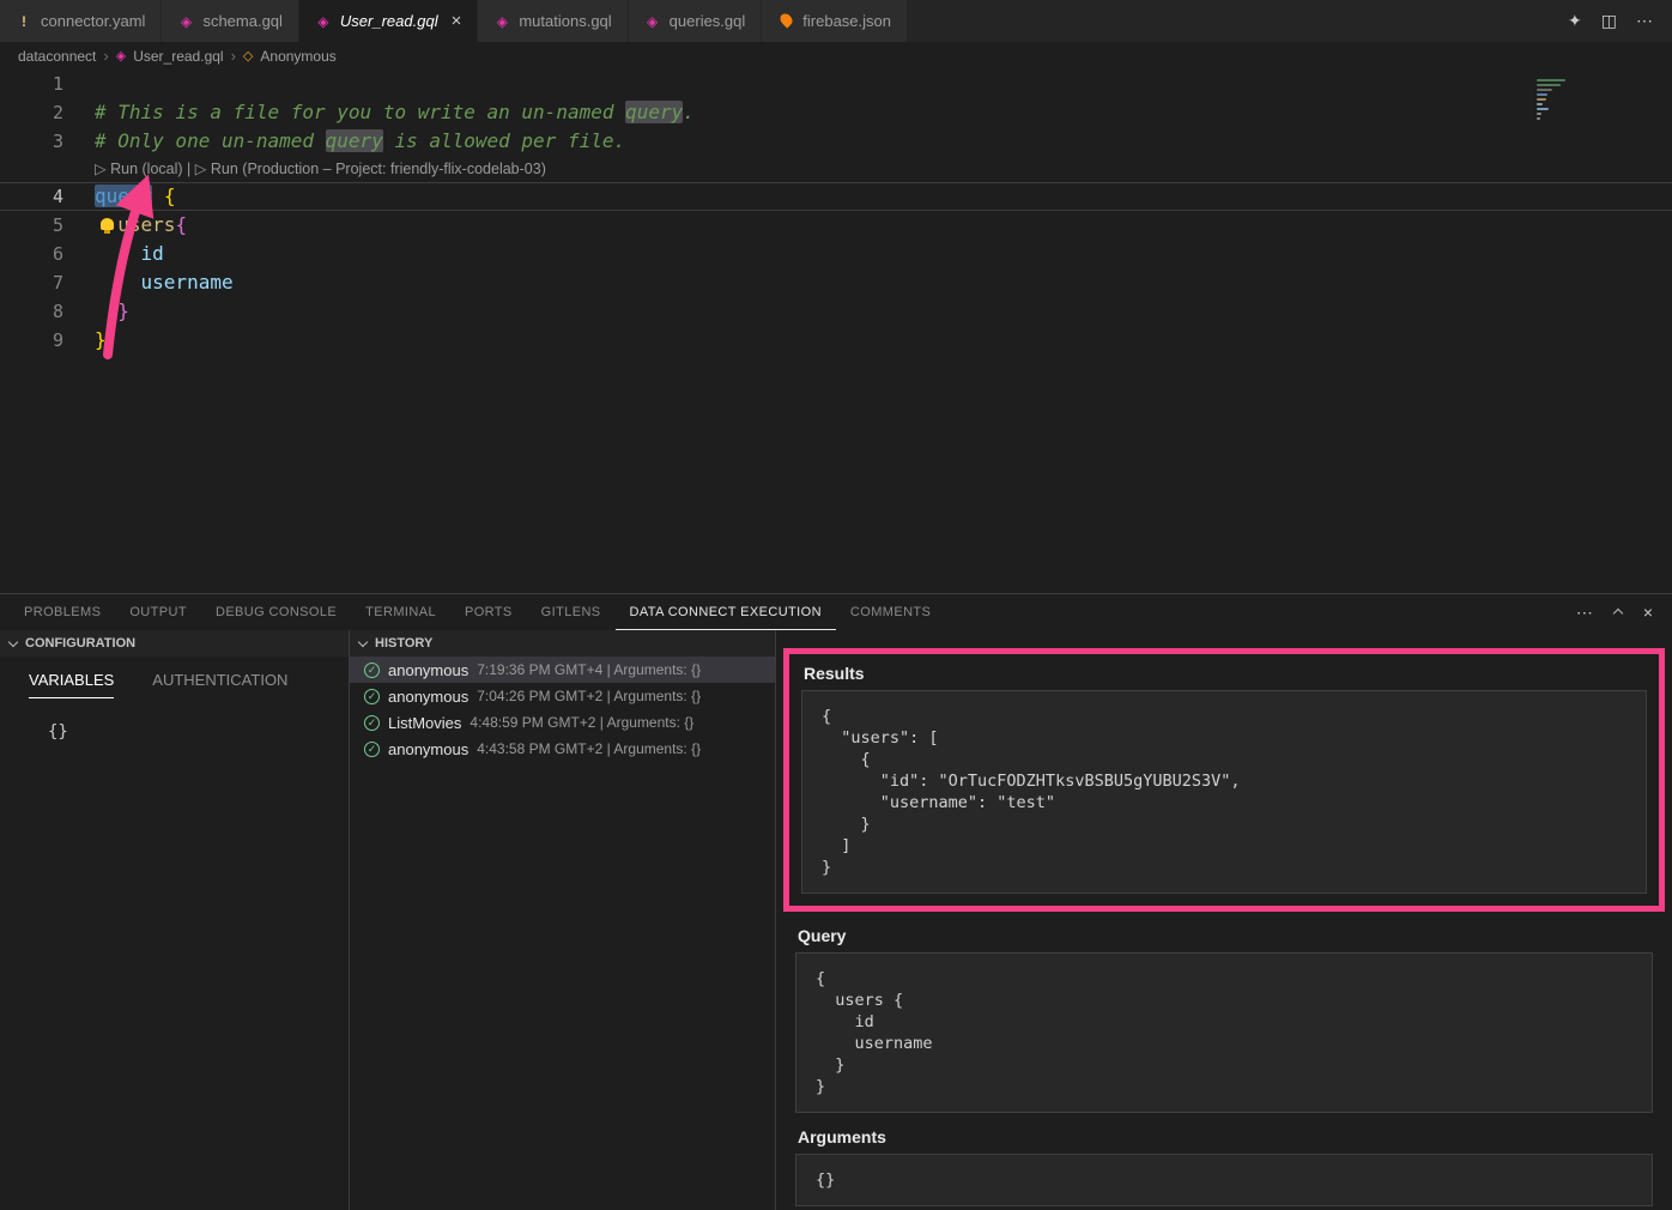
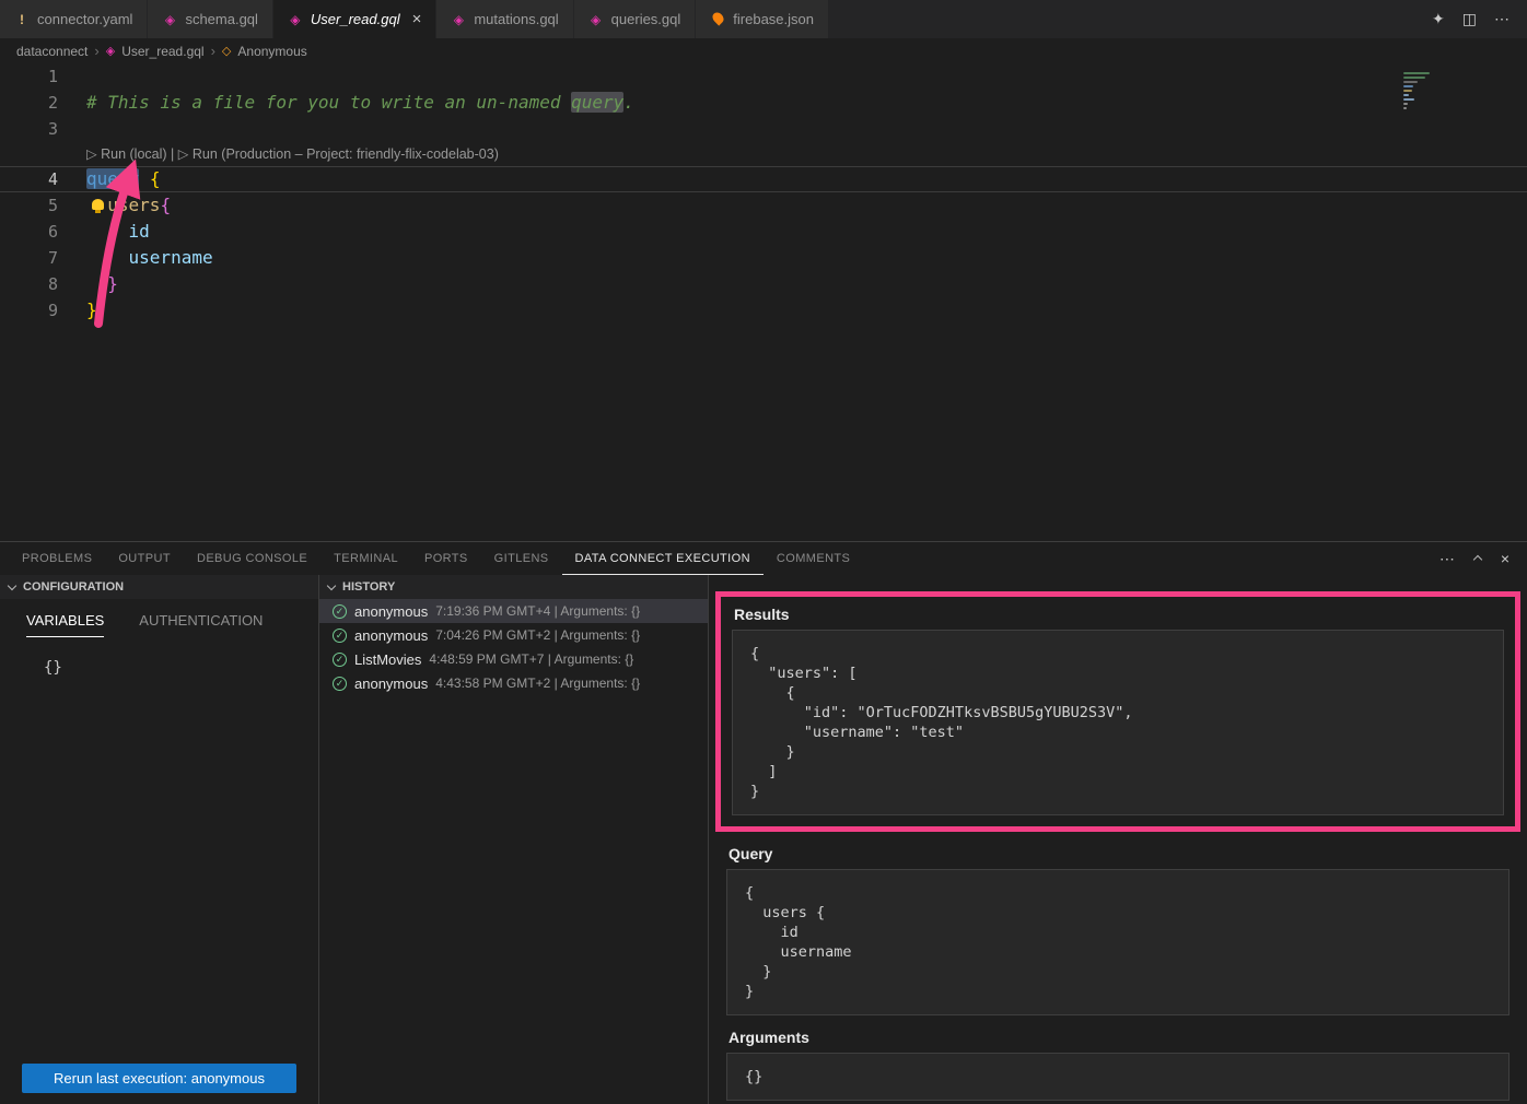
  !
  connector.yaml
  ◈
  schema.gql
  ◈
  User_read.gql
  ×
  ◈
  mutations.gql
  ◈
  queries.gql
  firebase.json
  ✦
  ◫
  ⋯
  dataconnect
  ›
  ◈
  User_read.gql
  ›
  ◇
  Anonymous
  1
  2
  # This is a file for you to write an un-named query.
  3
- # Only one un-named query is allowed per file.
  ▷ Run (local) | ▷ Run (Production – Project: friendly-flix-codelab-03)
  4
  query {
  5
  uers{
  6
  id
  7
  username
  8
  }
  9
  }
  PROBLEMS
  OUTPUT
  DEBUG CONSOLE
  TERMINAL
  PORTS
  GITLENS
  DATA CONNECT EXECUTION
  COMMENTS
  ⋯
  ×
  CONFIGURATION
  VARIABLES
  AUTHENTICATION
  {}
+ Rerun last execution: anonymous
  HISTORY
  ✓
  anonymous
  7:19:36 PM GMT+4 | Arguments: {}
  ✓
  anonymous
  7:04:26 PM GMT+2 | Arguments: {}
  ✓
  ListMovies
- 4:48:59 PM GMT+2 | Arguments: {}
+ 4:48:59 PM GMT+7 | Arguments: {}
  ✓
  anonymous
  4:43:58 PM GMT+2 | Arguments: {}
  Results
  {
  "users": [
  {
  "id": "OrTucFODZHTksvBSBU5gYUBU2S3V",
  "username": "test"
  }
  ]
  }
  Query
  {
  users {
  id
  username
  }
  }
  Arguments
  {}
